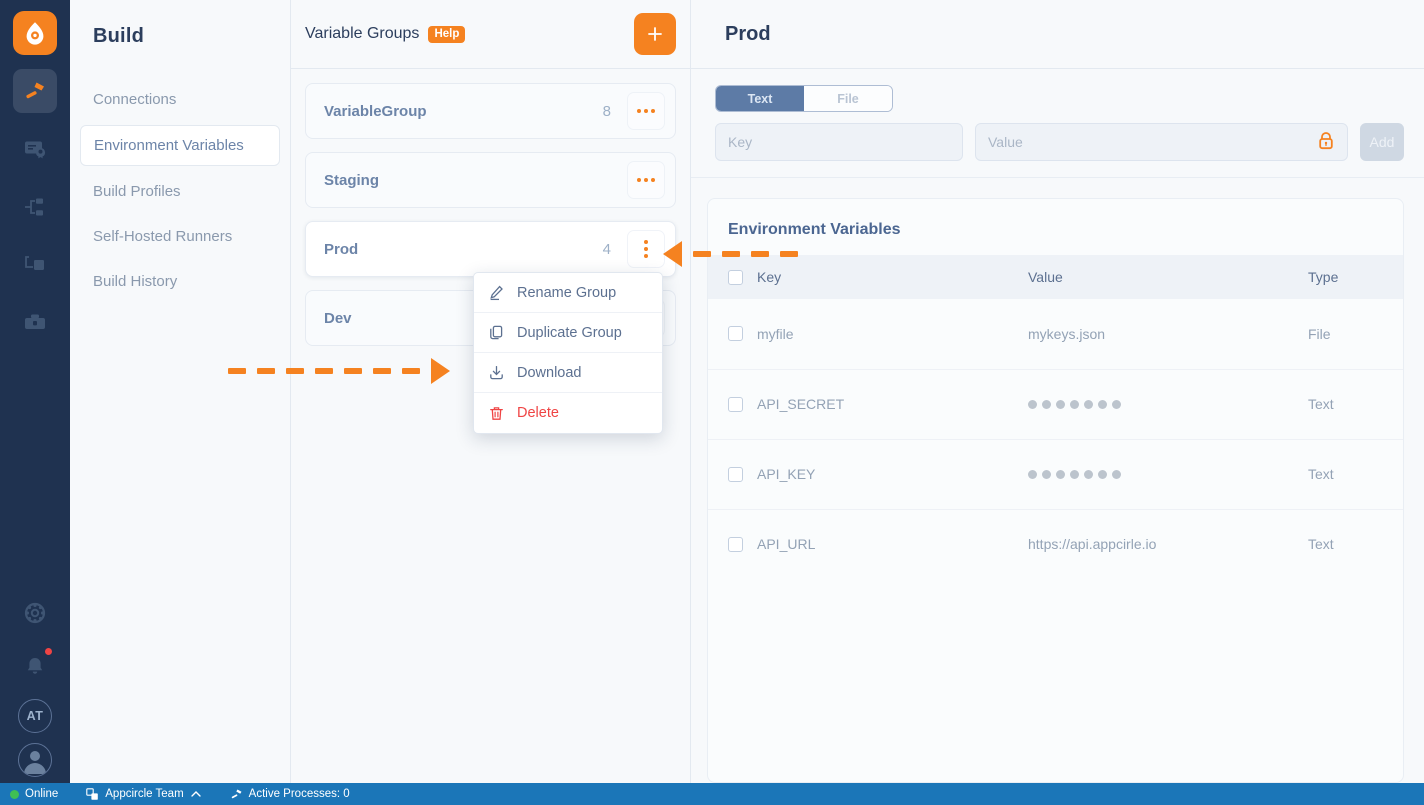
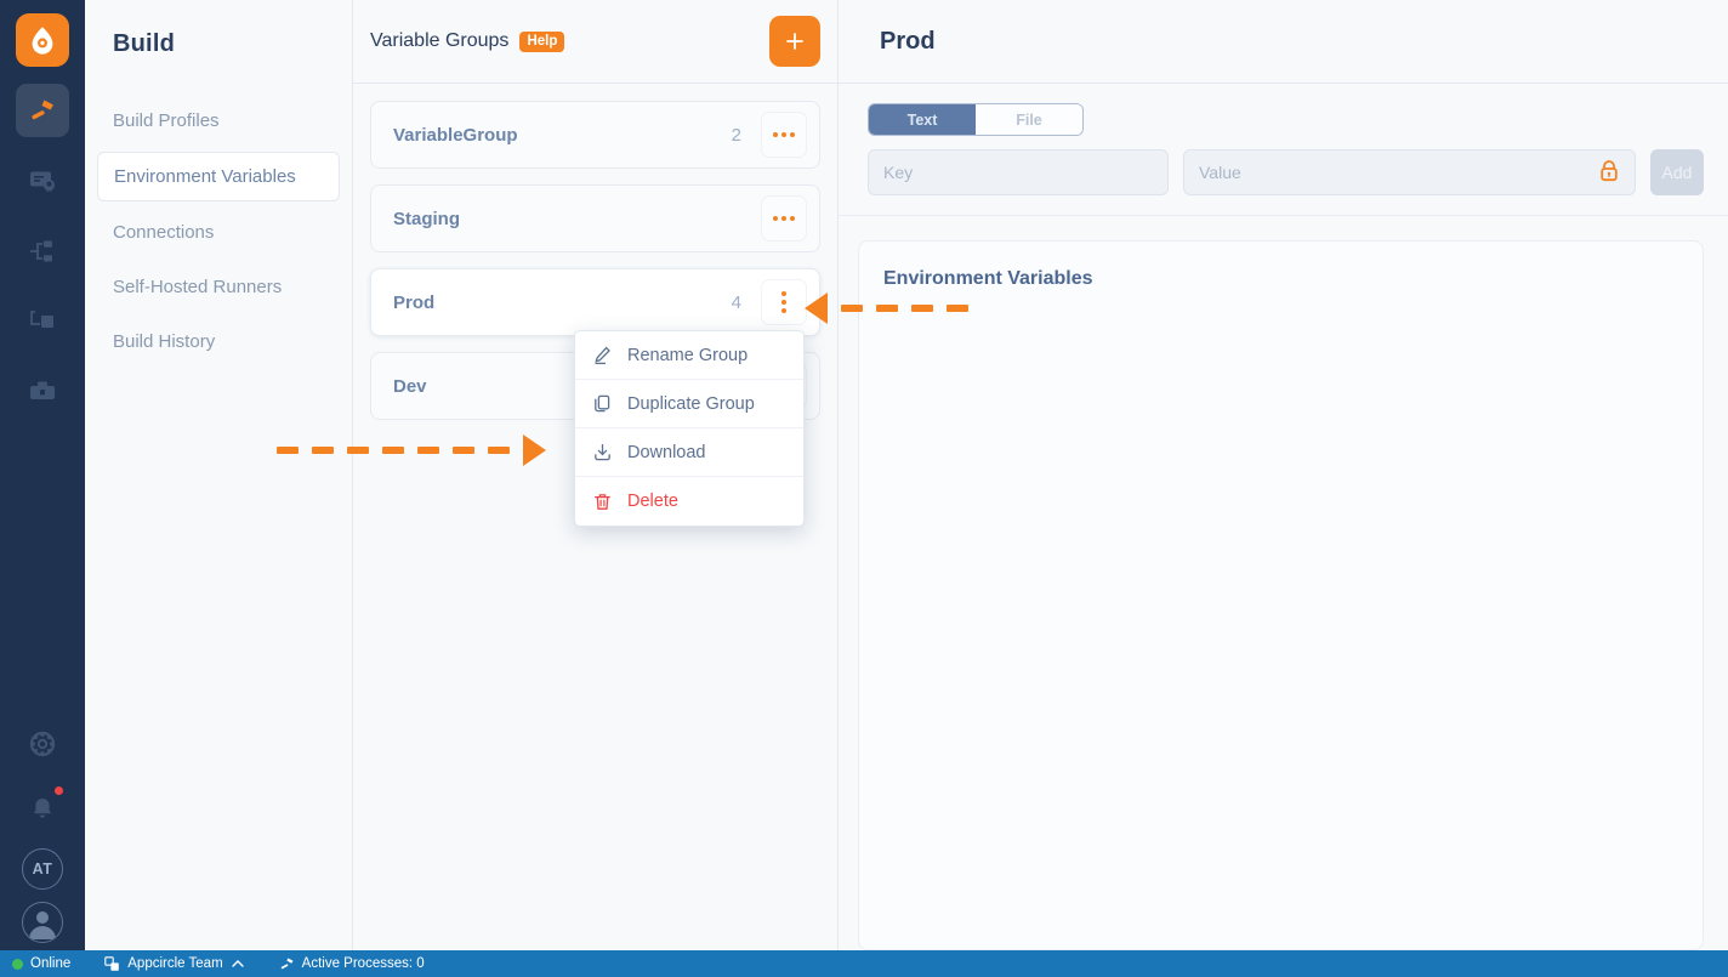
  AT
  Build
- Connections
+ Build Profiles
  Environment Variables
- Build Profiles
+ Connections
  Self-Hosted Runners
  Build History
  Variable Groups
  Help
  VariableGroup
- 8
+ 2
  Staging
  Prod
  4
  Dev
  Prod
  Text
  File
  Key
  Value
  Add
  Environment Variables
- Key	Value	Type
- myfile	mykeys.json	File
- API_SECRET		Text
- API_KEY		Text
- API_URL	https://api.appcirle.io	Text
  Rename Group
  Duplicate Group
  Download
  Delete
  Online
  Appcircle Team
  Active Processes: 0
